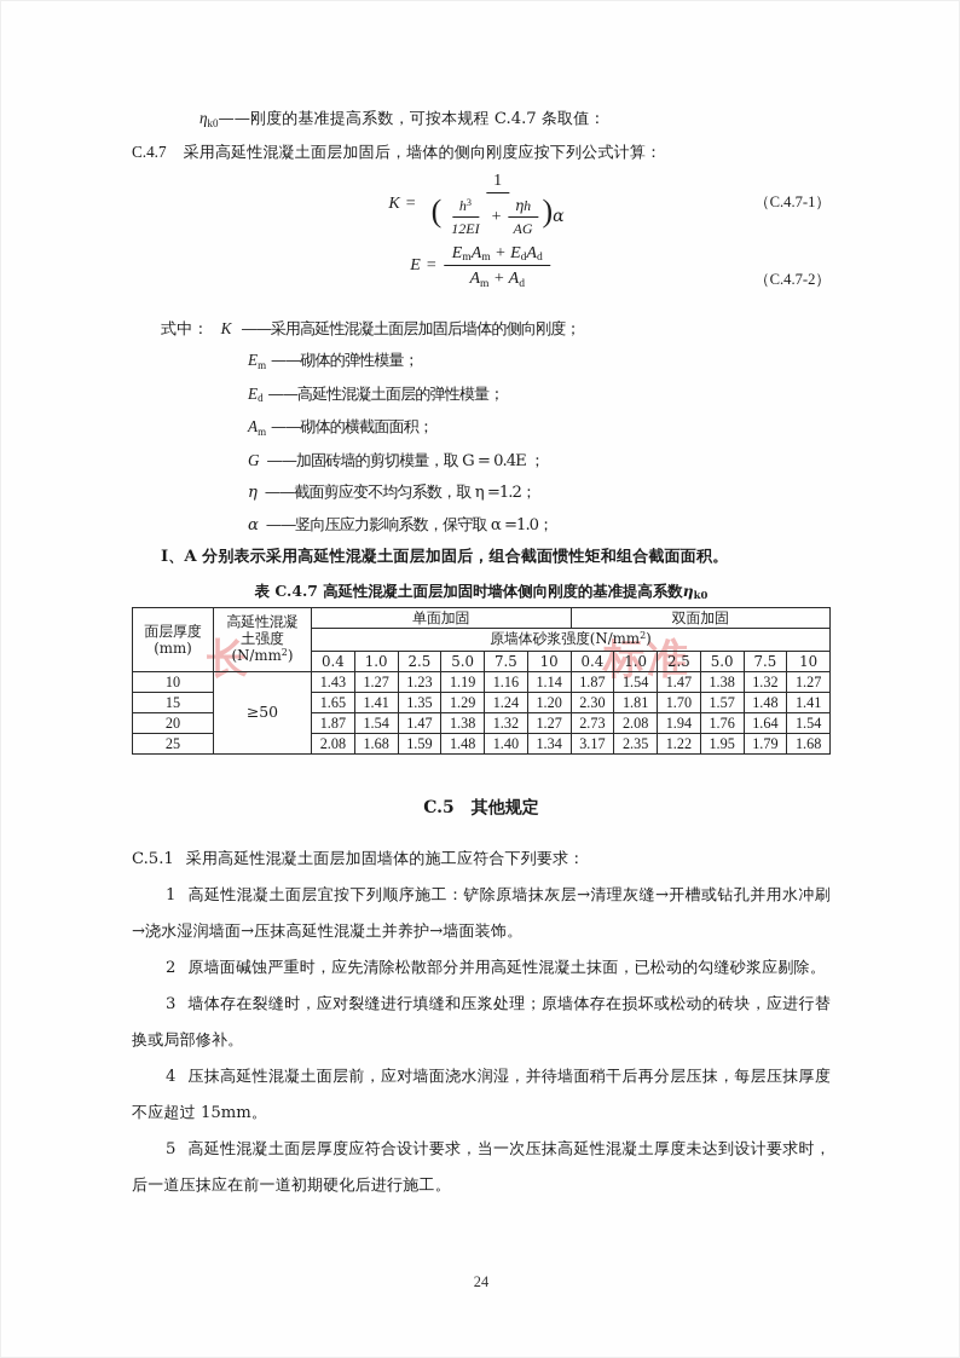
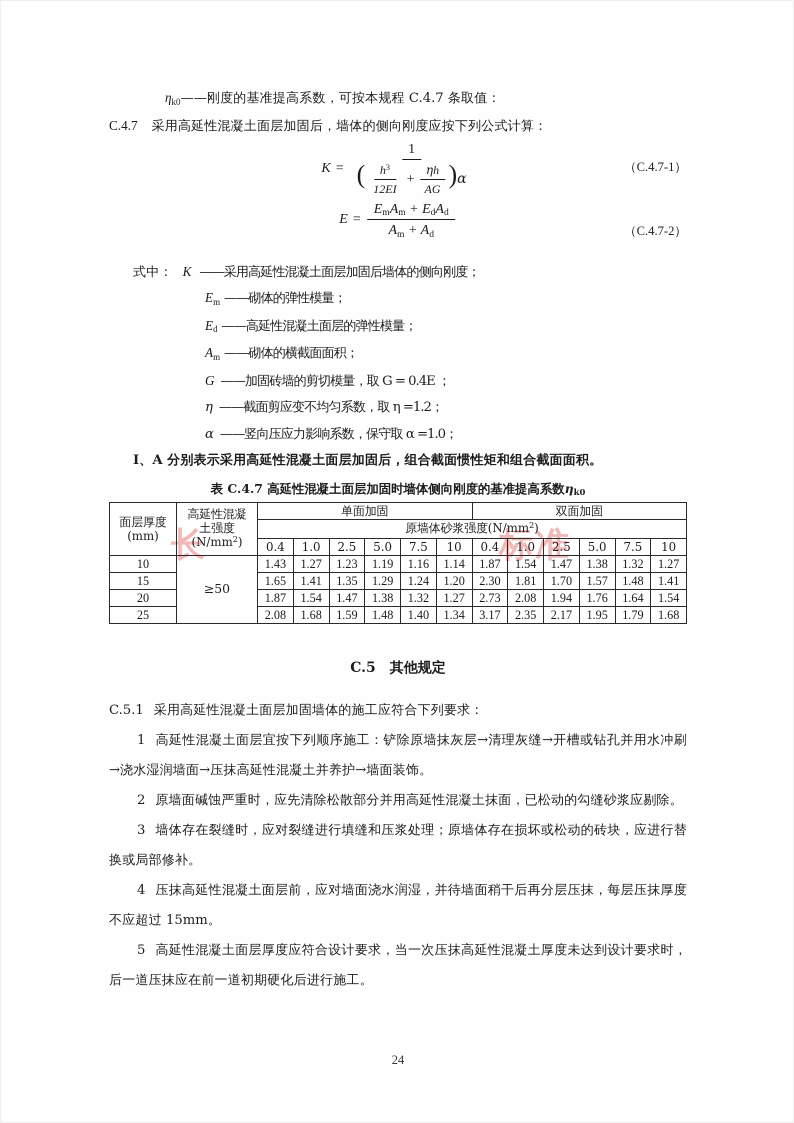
  ηk0——刚度的基准提高系数，可按本规程 C.4.7 条取值：
  C.4.7 采用高延性混凝土面层加固后，墙体的侧向刚度应按下列公式计算：
  K
  =
  1
  (
  h3
  12EI
  +
  ηh
  AG
  )α
  （C.4.7-1）
  E
  =
  EmAm + EdAd
  Am + Ad
  （C.4.7-2）
  式中： K ——采用高延性混凝土面层加固后墙体的侧向刚度；
  Em ——砌体的弹性模量；
  Ed ——高延性混凝土面层的弹性模量；
  Am ——砌体的横截面面积；
  G ——加固砖墙的剪切模量，取 G = 0.4E ；
  η ——截面剪应变不均匀系数，取 η =1.2；
  α ——竖向压应力影响系数，保守取 α =1.0；
  I、A 分别表示采用高延性混凝土面层加固后，组合截面惯性矩和组合截面面积。
  表 C.4.7 高延性混凝土面层加固时墙体侧向刚度的基准提高系数ηk0
  长
  标准
  面层厚度 (mm)	高延性混凝 土强度 (N/mm2)	单面加固	双面加固
  原墙体砂浆强度(N/mm2)
  0.4	1.0	2.5	5.0	7.5	10	0.4	1.0	2.5	5.0	7.5	10
  10	≥50	1.43	1.27	1.23	1.19	1.16	1.14	1.87	1.54	1.47	1.38	1.32	1.27
  15	1.65	1.41	1.35	1.29	1.24	1.20	2.30	1.81	1.70	1.57	1.48	1.41
  20	1.87	1.54	1.47	1.38	1.32	1.27	2.73	2.08	1.94	1.76	1.64	1.54
- 25	2.08	1.68	1.59	1.48	1.40	1.34	3.17	2.35	1.22	1.95	1.79	1.68
+ 25	2.08	1.68	1.59	1.48	1.40	1.34	3.17	2.35	2.17	1.95	1.79	1.68
  C.5 其他规定
  C.5.1 采用高延性混凝土面层加固墙体的施工应符合下列要求：
  1 高延性混凝土面层宜按下列顺序施工：铲除原墙抹灰层→清理灰缝→开槽或钻孔并用水冲刷→浇水湿润墙面→压抹高延性混凝土并养护→墙面装饰。
  2 原墙面碱蚀严重时，应先清除松散部分并用高延性混凝土抹面，已松动的勾缝砂浆应剔除。
  3 墙体存在裂缝时，应对裂缝进行填缝和压浆处理；原墙体存在损坏或松动的砖块，应进行替换或局部修补。
  4 压抹高延性混凝土面层前，应对墙面浇水润湿，并待墙面稍干后再分层压抹，每层压抹厚度不应超过 15mm。
  5 高延性混凝土面层厚度应符合设计要求，当一次压抹高延性混凝土厚度未达到设计要求时，后一道压抹应在前一道初期硬化后进行施工。
  24
